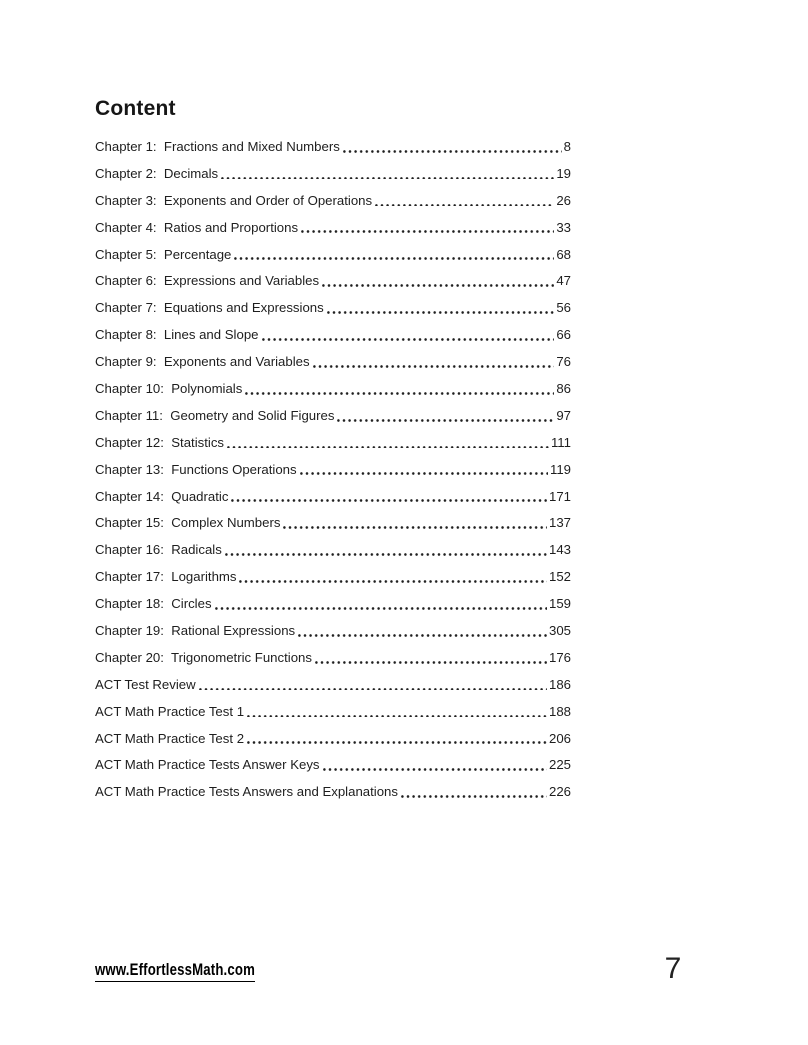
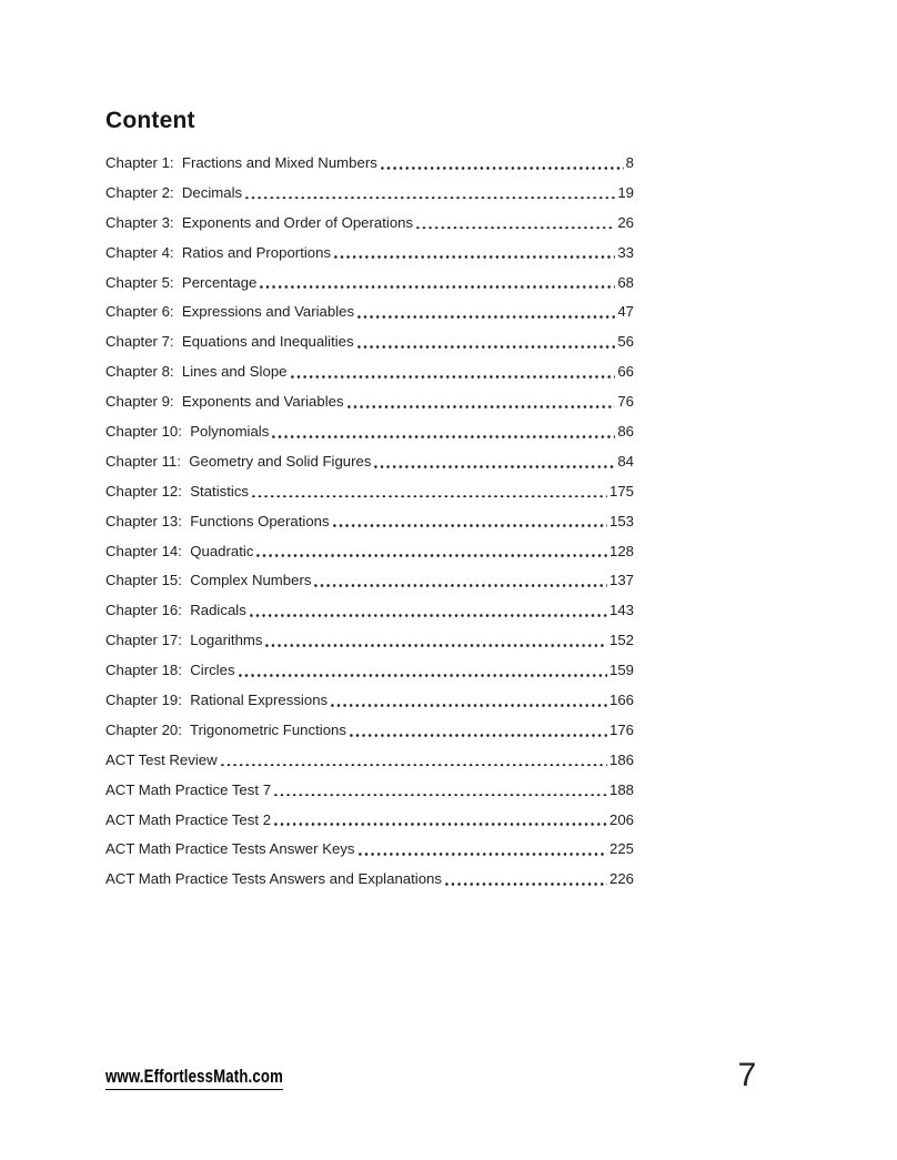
  Content
  Chapter 1: Fractions and Mixed Numbers
  8
  Chapter 2: Decimals
  19
  Chapter 3: Exponents and Order of Operations
  26
  Chapter 4: Ratios and Proportions
  33
  Chapter 5: Percentage
  68
  Chapter 6: Expressions and Variables
  47
- Chapter 7: Equations and Expressions
+ Chapter 7: Equations and Inequalities
  56
  Chapter 8: Lines and Slope
  66
  Chapter 9: Exponents and Variables
  76
  Chapter 10: Polynomials
  86
  Chapter 11: Geometry and Solid Figures
- 97
+ 84
  Chapter 12: Statistics
- 111
+ 175
  Chapter 13: Functions Operations
- 119
+ 153
  Chapter 14: Quadratic
- 171
+ 128
  Chapter 15: Complex Numbers
  137
  Chapter 16: Radicals
  143
  Chapter 17: Logarithms
  152
  Chapter 18: Circles
  159
  Chapter 19: Rational Expressions
- 305
+ 166
  Chapter 20: Trigonometric Functions
  176
  ACT Test Review
  186
- ACT Math Practice Test 1
+ ACT Math Practice Test 7
  188
  ACT Math Practice Test 2
  206
  ACT Math Practice Tests Answer Keys
  225
  ACT Math Practice Tests Answers and Explanations
  226
  www.EffortlessMath.com
  7
